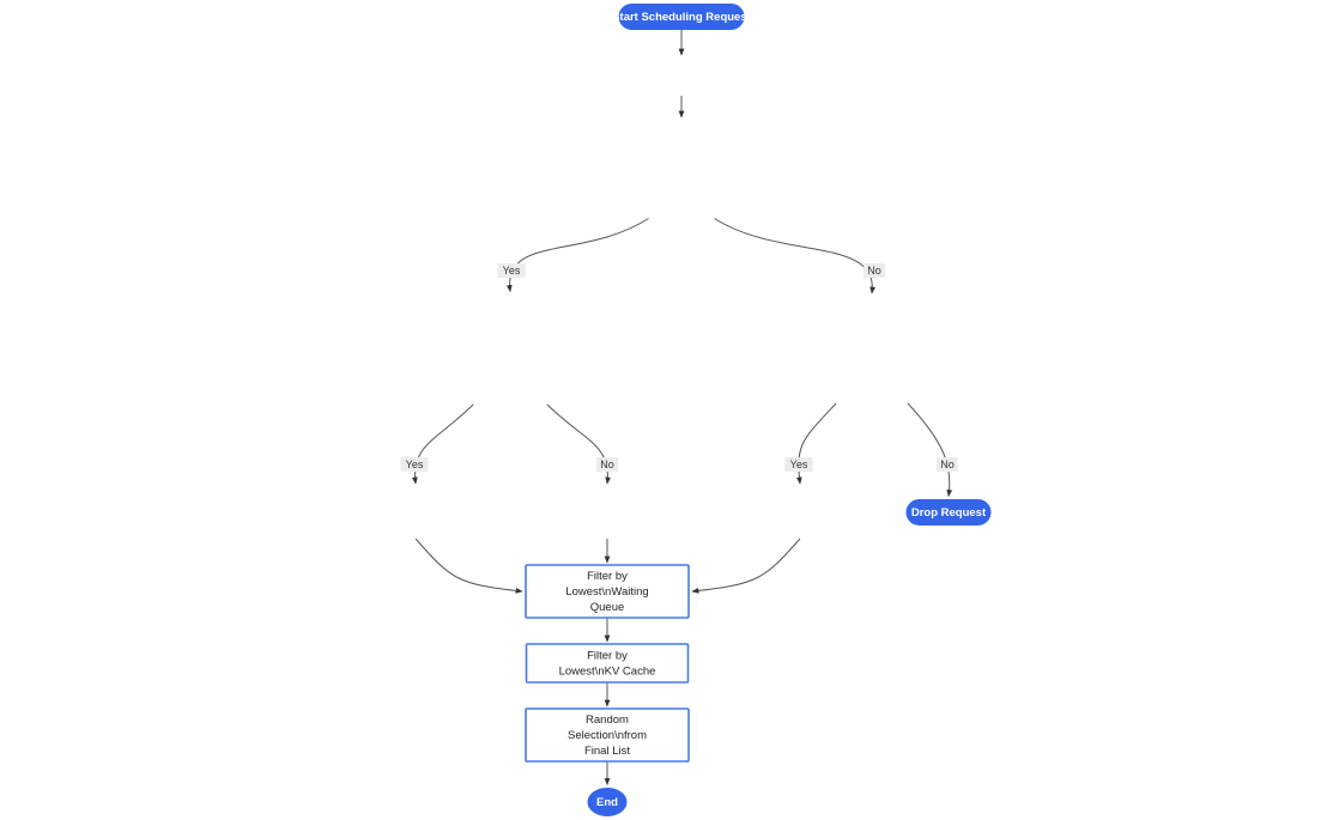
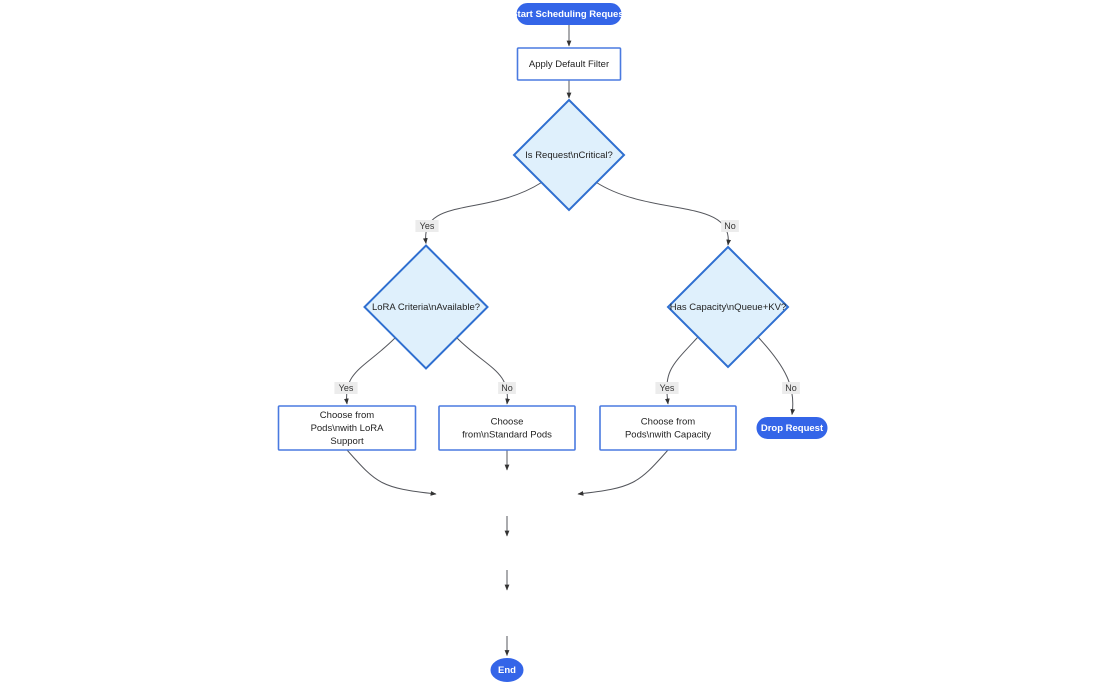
  Start Scheduling Request
+ Apply Default Filter
+ Is Request\nCritical?
+ LoRA Criteria\nAvailable?
+ Has Capacity\nQueue+KV?
+ Choose from Pods\nwith LoRA Support
+ Choose from\nStandard Pods
+ Choose from Pods\nwith Capacity
  Drop Request
- Filter by Lowest\nWaiting Queue
- Filter by Lowest\nKV Cache
- Random Selection\nfrom Final List
  End
  Yes
  No
  Yes
  No
  Yes
  No
